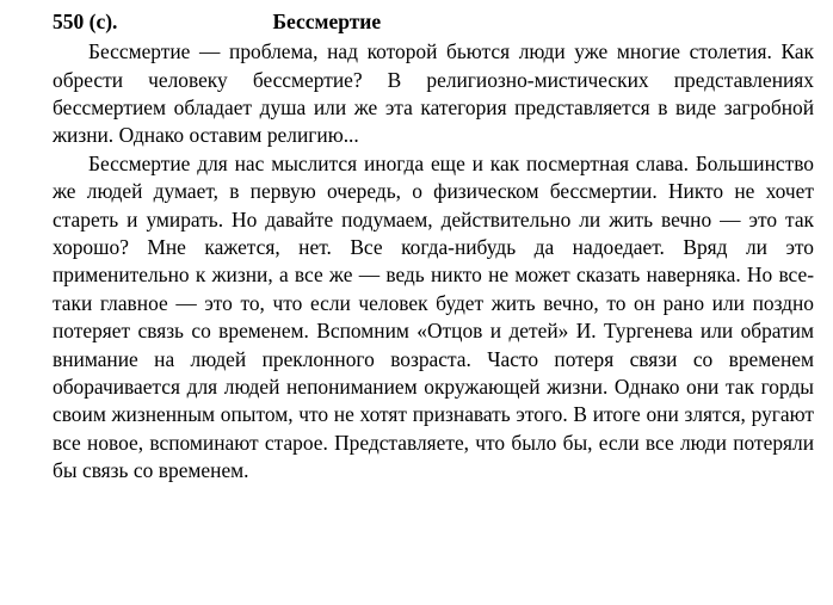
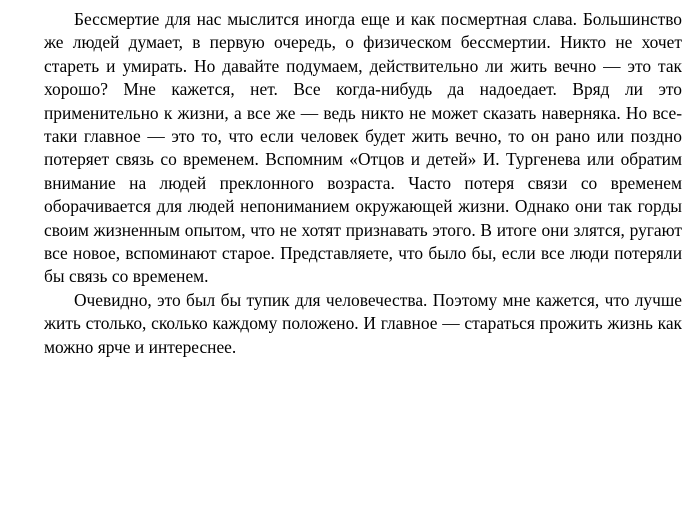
- 550 (с).
- Бессмертие
- Бессмертие — проблема, над которой бьются люди уже многие столетия. Как обрести человеку бессмертие? В религиозно-мистических представлениях бессмертием обладает душа или же эта категория представляется в виде загробной жизни. Однако оставим религию...
  Бессмертие для нас мыслится иногда еще и как посмертная слава. Большинство же людей думает, в первую очередь, о физическом бессмертии. Никто не хочет стареть и умирать. Но давайте подумаем, действительно ли жить вечно — это так хорошо? Мне кажется, нет. Все когда-нибудь да надоедает. Вряд ли это применительно к жизни, а все же — ведь никто не может сказать наверняка. Но все-таки главное — это то, что если человек будет жить вечно, то он рано или поздно потеряет связь со временем. Вспомним «Отцов и детей» И. Тургенева или обратим внимание на людей преклонного возраста. Часто потеря связи со временем оборачивается для людей непониманием окружающей жизни. Однако они так горды своим жизненным опытом, что не хотят признавать этого. В итоге они злятся, ругают все новое, вспоминают старое. Представляете, что было бы, если все люди потеряли бы связь со временем.
+ Очевидно, это был бы тупик для человечества. Поэтому мне кажется, что лучше жить столько, сколько каждому положено. И главное — стараться прожить жизнь как можно ярче и интереснее.
